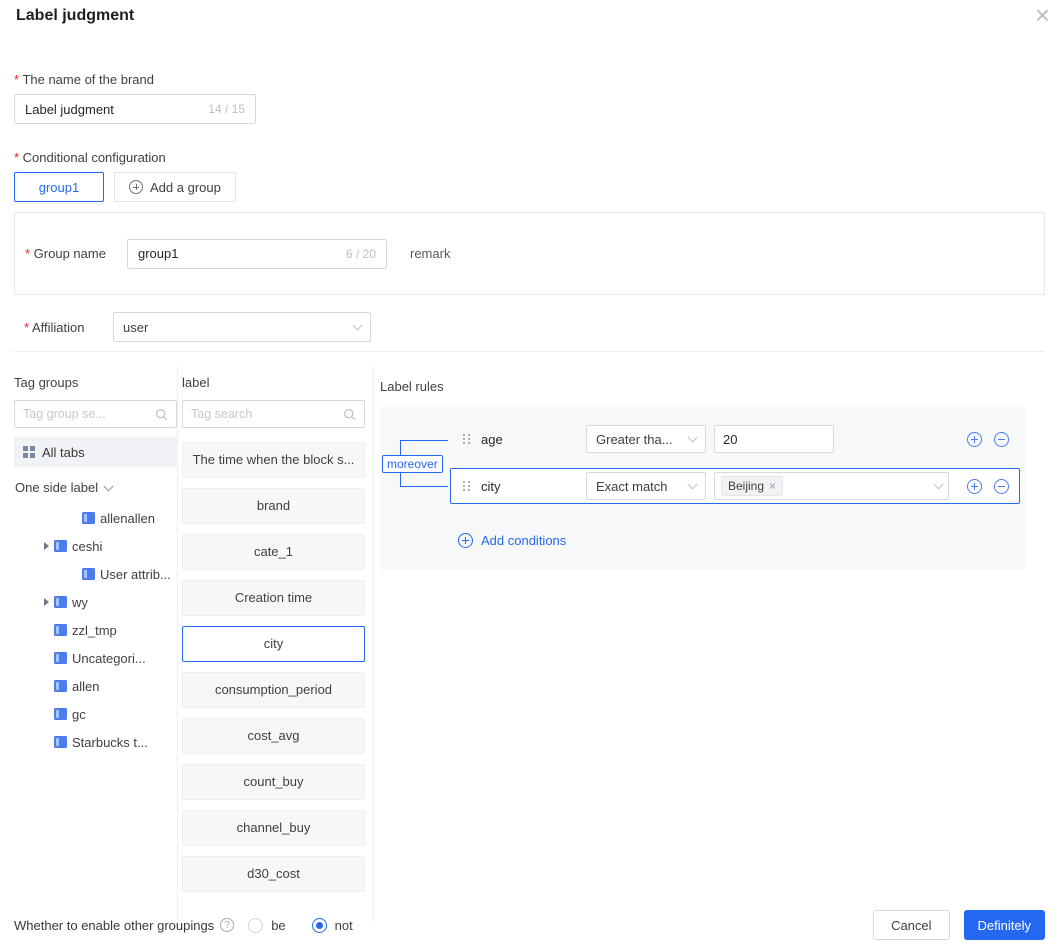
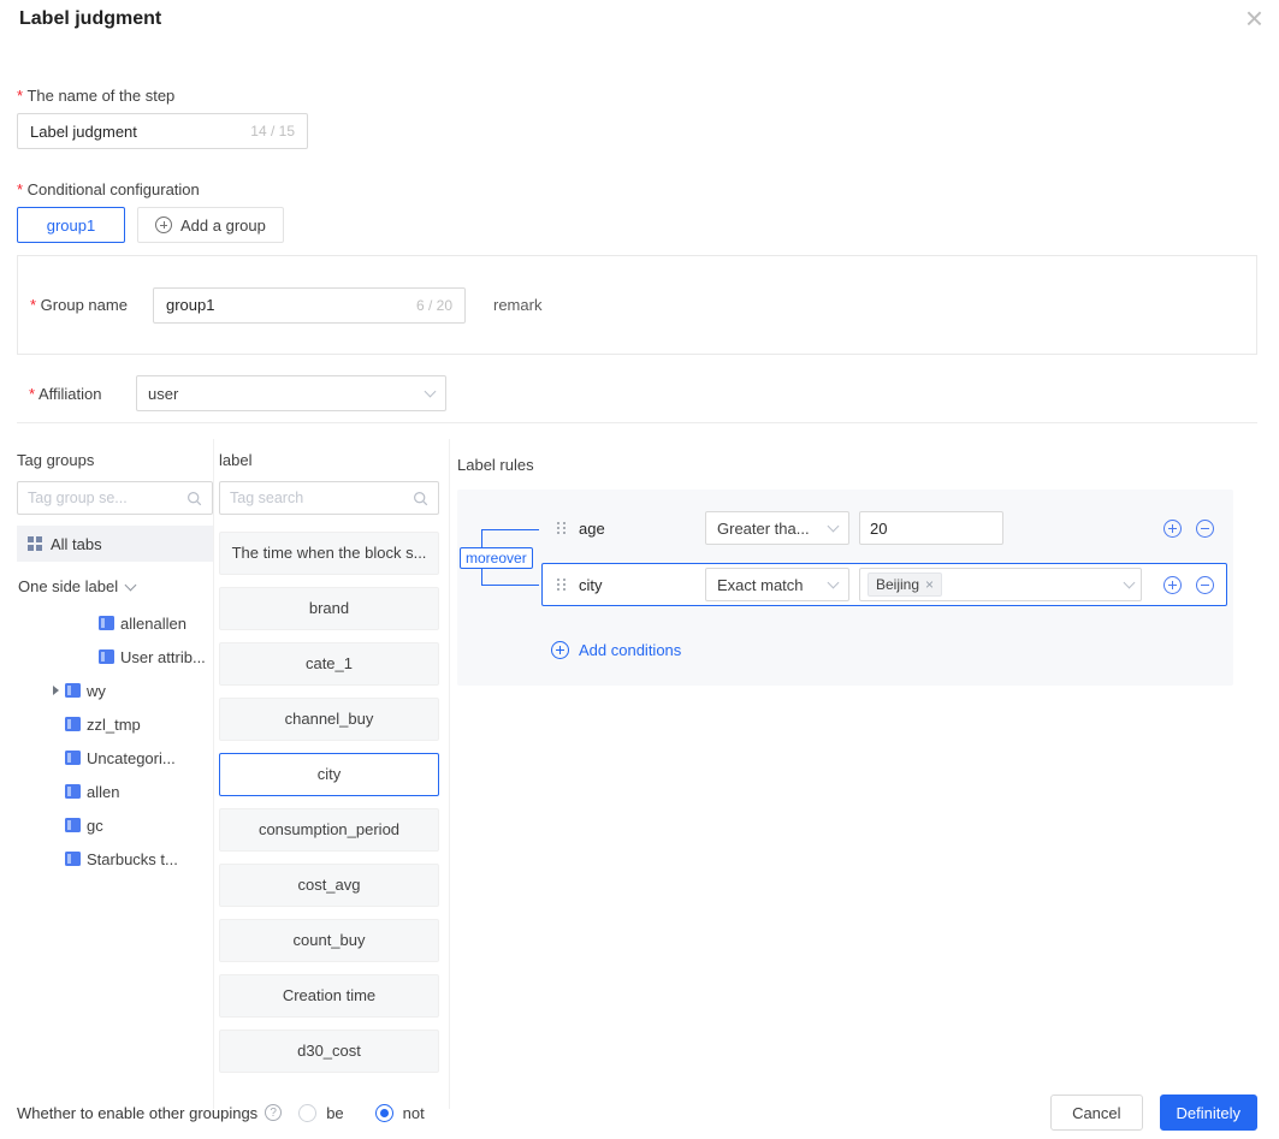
  Label judgment
  ×
- The name of the brand
+ The name of the step
  Label judgment
  14 / 15
  Conditional configuration
  group1
  Add a group
  Group name
  group1
  6 / 20
  remark
  Affiliation
  user
  Tag groups
  Tag group se...
  All tabs
  One side label
  allenallen
- ceshi
  User attrib...
  wy
  zzl_tmp
  Uncategori...
  allen
  gc
  Starbucks t...
  label
  Tag search
  The time when the block s...
  brand
  cate_1
- Creation time
+ channel_buy
  city
  consumption_period
  cost_avg
  count_buy
- channel_buy
+ Creation time
  d30_cost
  Label rules
  moreover
  age
  Greater tha...
  20
  city
  Exact match
  Beijing
  ×
  Add conditions
  Whether to enable other groupings
  be
  not
  Cancel
  Definitely
